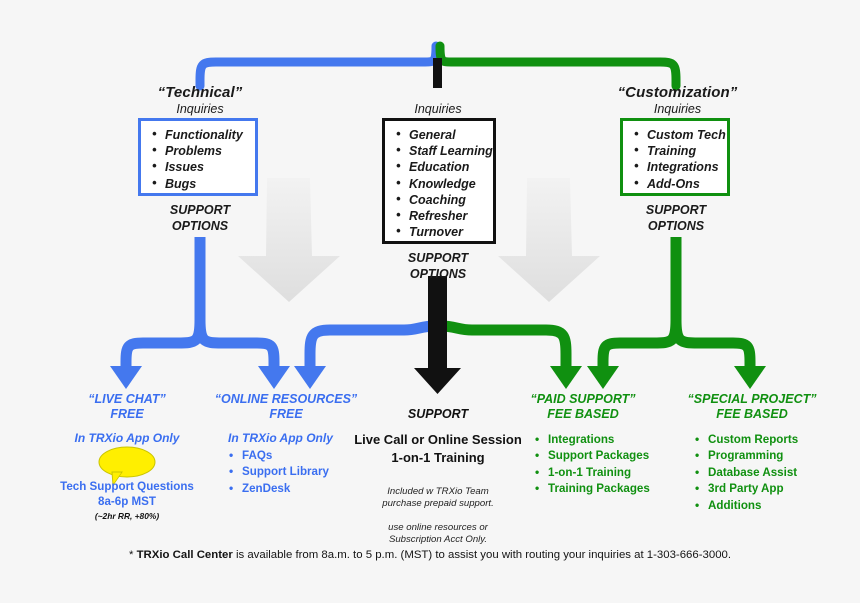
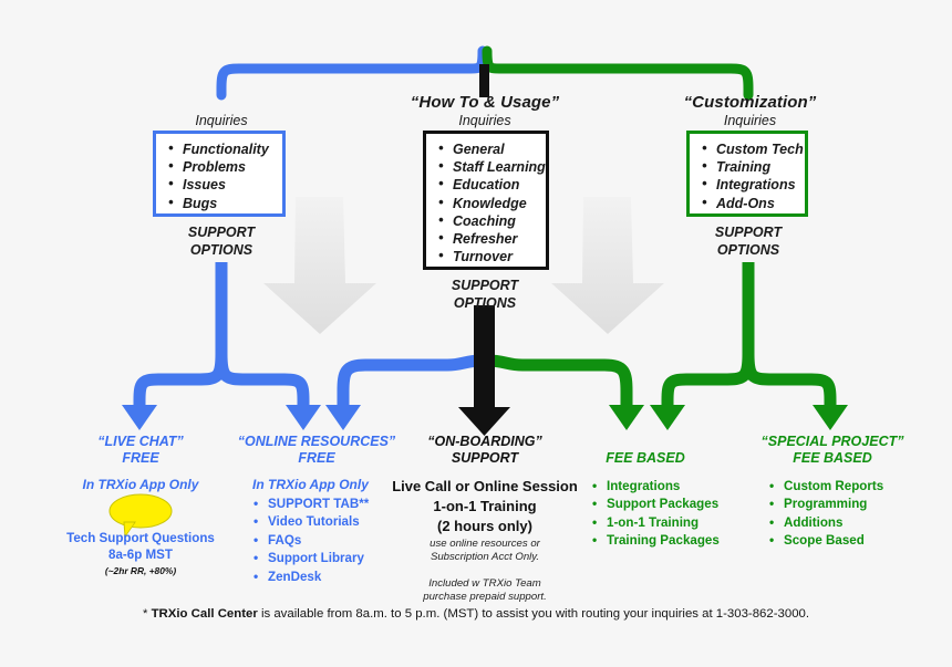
- “Technical”
  Inquiries
  Functionality
  Problems
  Issues
  Bugs
  SUPPORT
  OPTIONS
+ “How To & Usage”
  Inquiries
  General
  Staff Learning
  Education
  Knowledge
  Coaching
  Refresher
  Turnover
  SUPPORT
  OPTIONS
  “Customization”
  Inquiries
  Custom Tech
  Training
  Integrations
  Add-Ons
  SUPPORT
  OPTIONS
  “LIVE CHAT”
  FREE
  In TRXio App Only
  Tech Support Questions
  8a-6p MST
  (~2hr RR, +80%)
  “ONLINE RESOURCES”
  FREE
  In TRXio App Only
+ SUPPORT TAB**
+ Video Tutorials
  FAQs
  Support Library
  ZenDesk
+ “ON-BOARDING”
  SUPPORT
  Live Call or Online Session
  1-on-1 Training
+ (2 hours only)
- Included w TRXio Team
+ use online resources or
- purchase prepaid support.
+ Subscription Acct Only.
- use online resources or
+ Included w TRXio Team
- Subscription Acct Only.
+ purchase prepaid support.
- “PAID SUPPORT”
  FEE BASED
  Integrations
  Support Packages
  1-on-1 Training
  Training Packages
  “SPECIAL PROJECT”
  FEE BASED
  Custom Reports
  Programming
- Database Assist
- 3rd Party App
  Additions
+ Scope Based
- * TRXio Call Center is available from 8a.m. to 5 p.m. (MST) to assist you with routing your inquiries at 1-303-666-3000.
+ * TRXio Call Center is available from 8a.m. to 5 p.m. (MST) to assist you with routing your inquiries at 1-303-862-3000.
